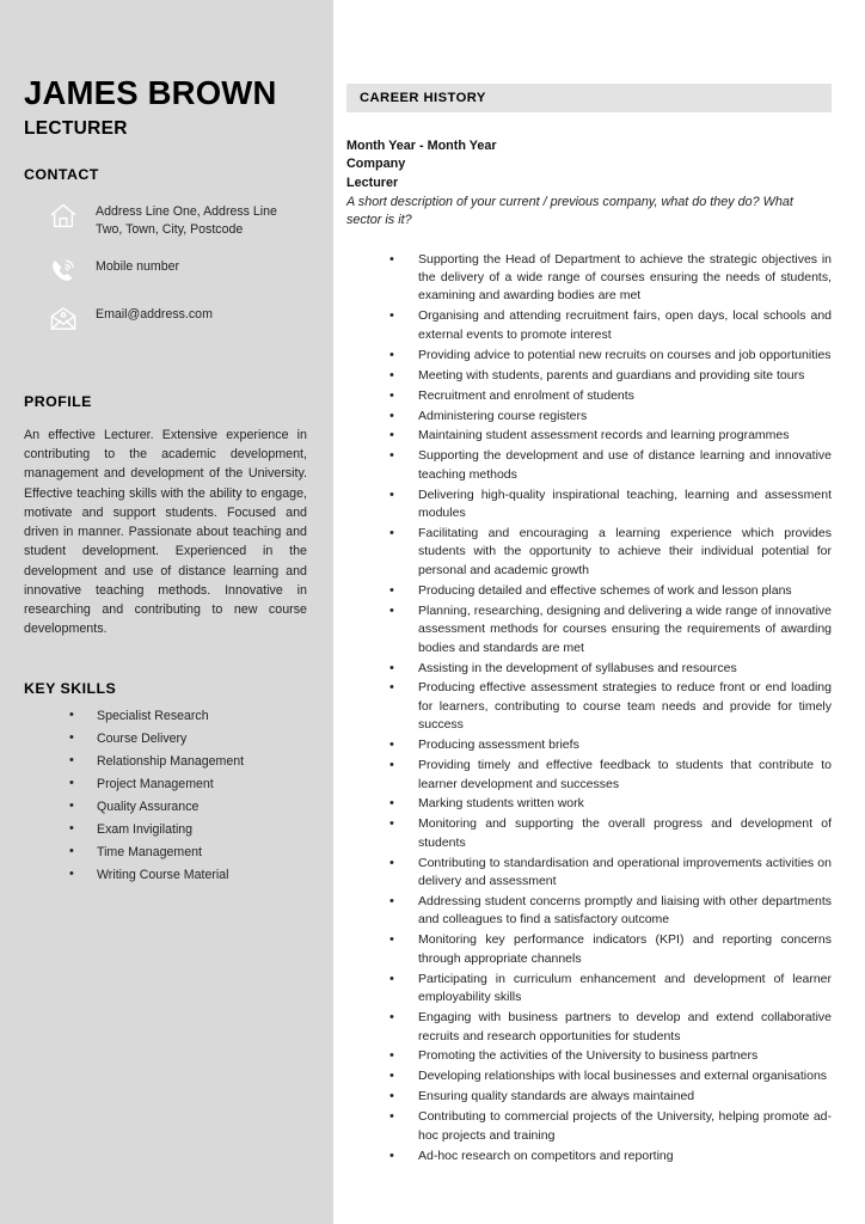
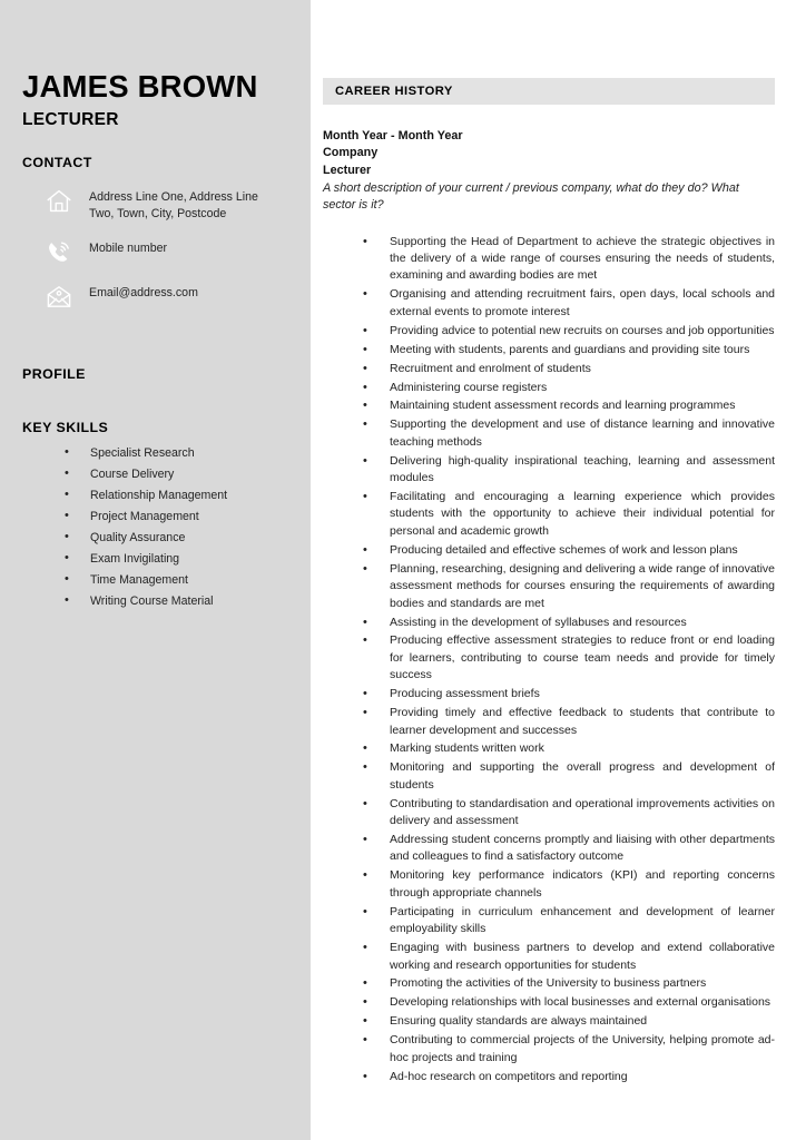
  JAMES BROWN
  LECTURER
  CONTACT
  Address Line One, Address Line Two, Town, City, Postcode
  Mobile number
  Email@address.com
  PROFILE
- An effective Lecturer. Extensive experience in contributing to the academic development, management and development of the University. Effective teaching skills with the ability to engage, motivate and support students. Focused and driven in manner. Passionate about teaching and student development. Experienced in the development and use of distance learning and innovative teaching methods. Innovative in researching and contributing to new course developments.
  KEY SKILLS
  Specialist Research
  Course Delivery
  Relationship Management
  Project Management
  Quality Assurance
  Exam Invigilating
  Time Management
  Writing Course Material
  CAREER HISTORY
  Month Year - Month Year
  Company
  Lecturer
  A short description of your current / previous company, what do they do? What sector is it?
  Supporting the Head of Department to achieve the strategic objectives in the delivery of a wide range of courses ensuring the needs of students, examining and awarding bodies are met
  Organising and attending recruitment fairs, open days, local schools and external events to promote interest
  Providing advice to potential new recruits on courses and job opportunities
  Meeting with students, parents and guardians and providing site tours
  Recruitment and enrolment of students
  Administering course registers
  Maintaining student assessment records and learning programmes
  Supporting the development and use of distance learning and innovative teaching methods
  Delivering high-quality inspirational teaching, learning and assessment modules
  Facilitating and encouraging a learning experience which provides students with the opportunity to achieve their individual potential for personal and academic growth
  Producing detailed and effective schemes of work and lesson plans
  Planning, researching, designing and delivering a wide range of innovative assessment methods for courses ensuring the requirements of awarding bodies and standards are met
  Assisting in the development of syllabuses and resources
  Producing effective assessment strategies to reduce front or end loading for learners, contributing to course team needs and provide for timely success
  Producing assessment briefs
  Providing timely and effective feedback to students that contribute to learner development and successes
  Marking students written work
  Monitoring and supporting the overall progress and development of students
  Contributing to standardisation and operational improvements activities on delivery and assessment
  Addressing student concerns promptly and liaising with other departments and colleagues to find a satisfactory outcome
  Monitoring key performance indicators (KPI) and reporting concerns through appropriate channels
  Participating in curriculum enhancement and development of learner employability skills
- Engaging with business partners to develop and extend collaborative recruits and research opportunities for students
+ Engaging with business partners to develop and extend collaborative working and research opportunities for students
  Promoting the activities of the University to business partners
  Developing relationships with local businesses and external organisations
  Ensuring quality standards are always maintained
  Contributing to commercial projects of the University, helping promote ad-hoc projects and training
  Ad-hoc research on competitors and reporting
